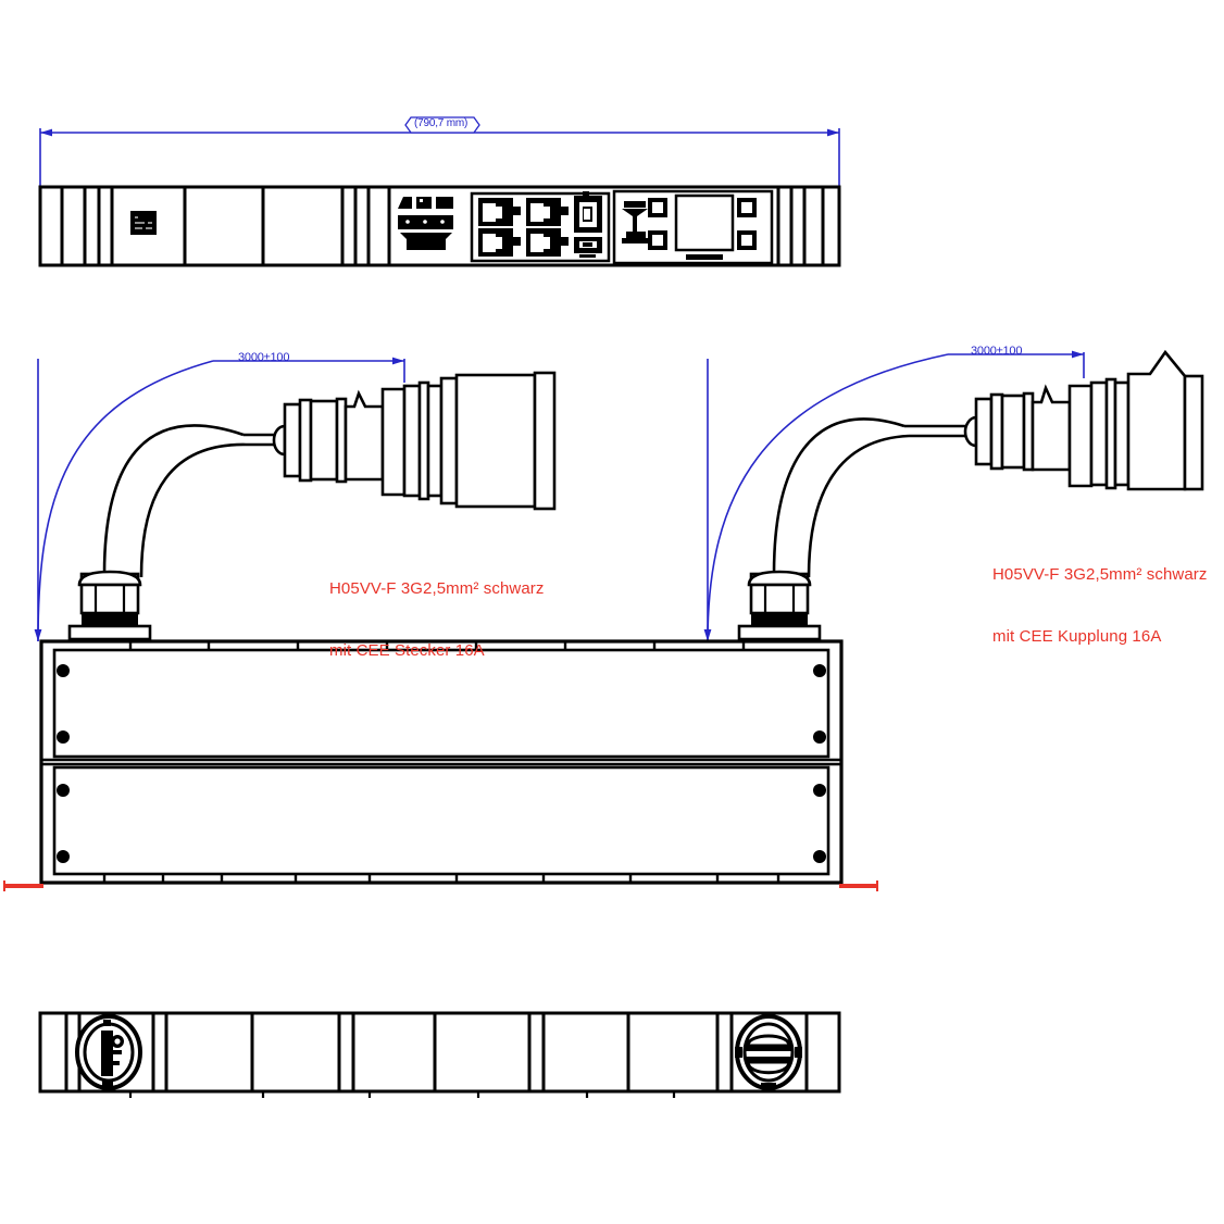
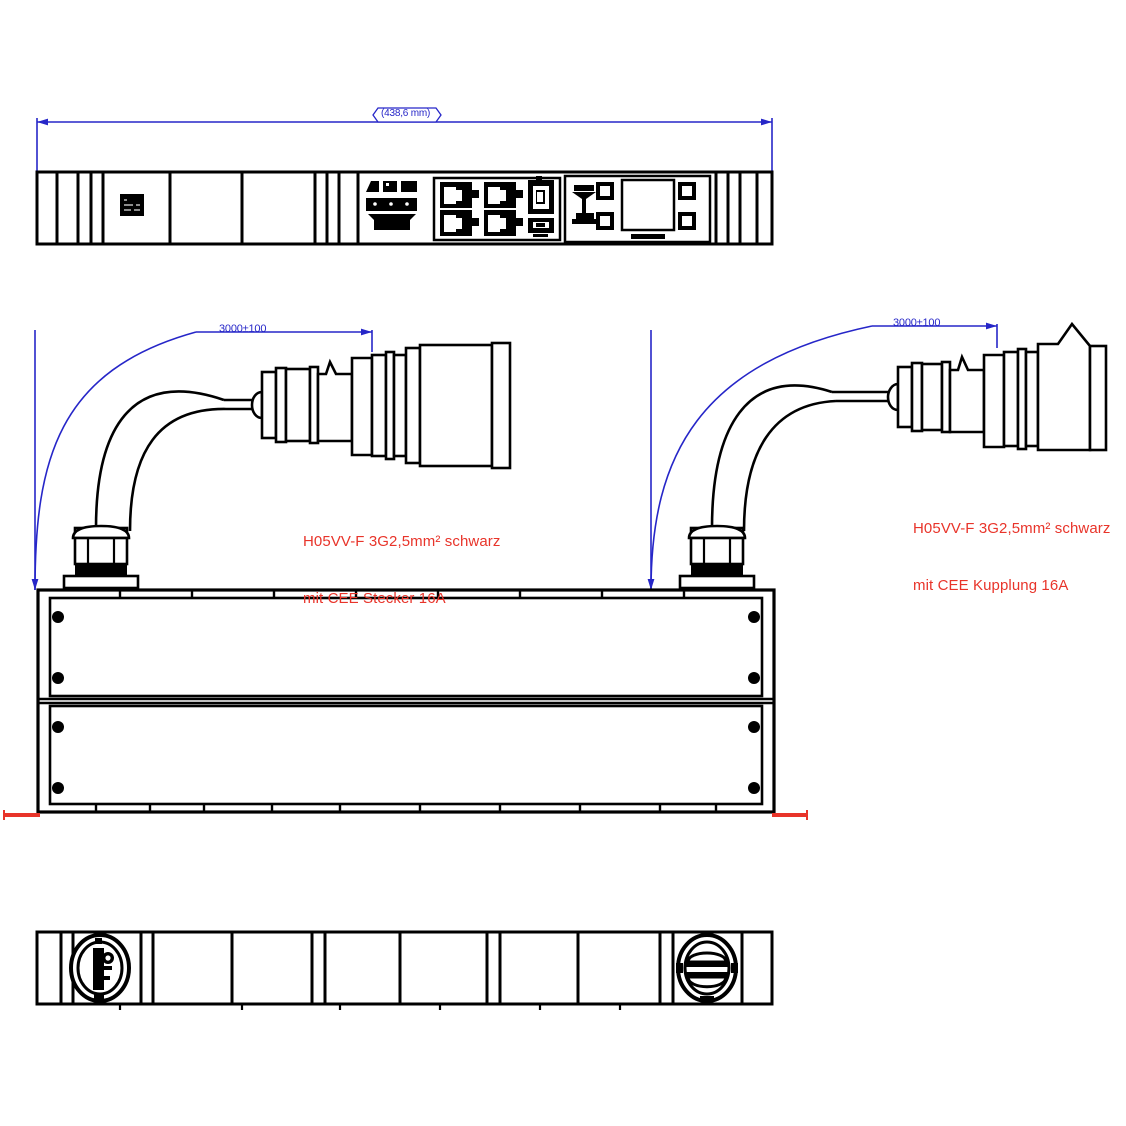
- (790,7 mm)
+ (438,6 mm)
  3000±100
  3000±100
  H05VV-F 3G2,5mm² schwarz
  mit CEE Stecker 16A
  H05VV-F 3G2,5mm² schwarz
  mit CEE Kupplung 16A
